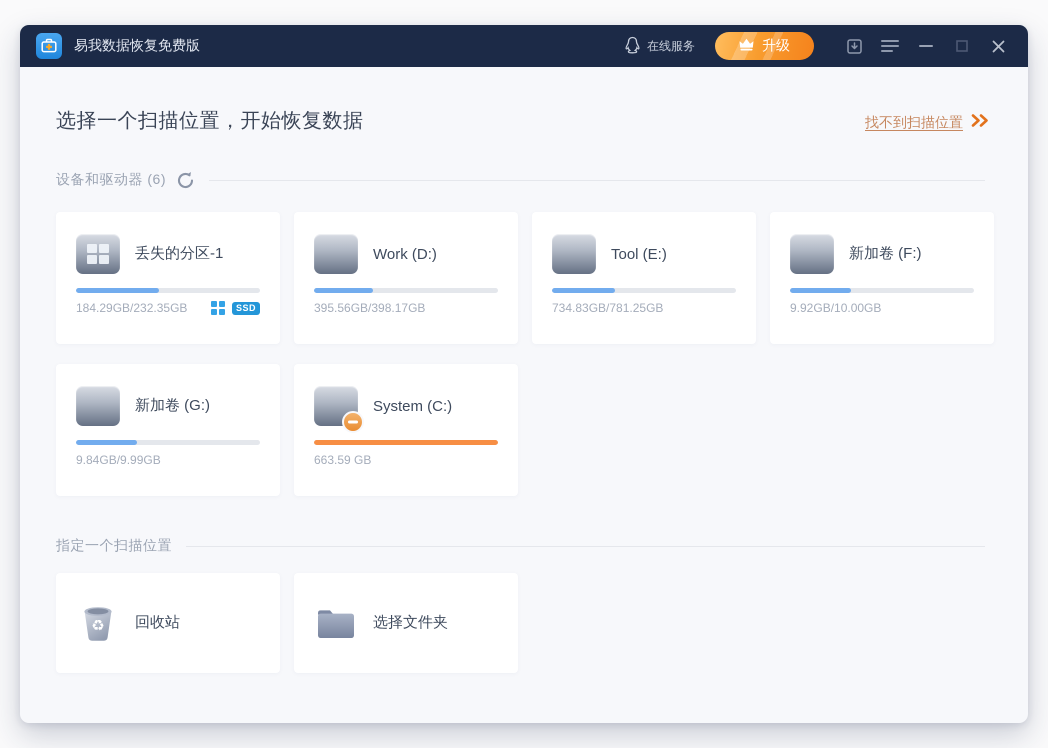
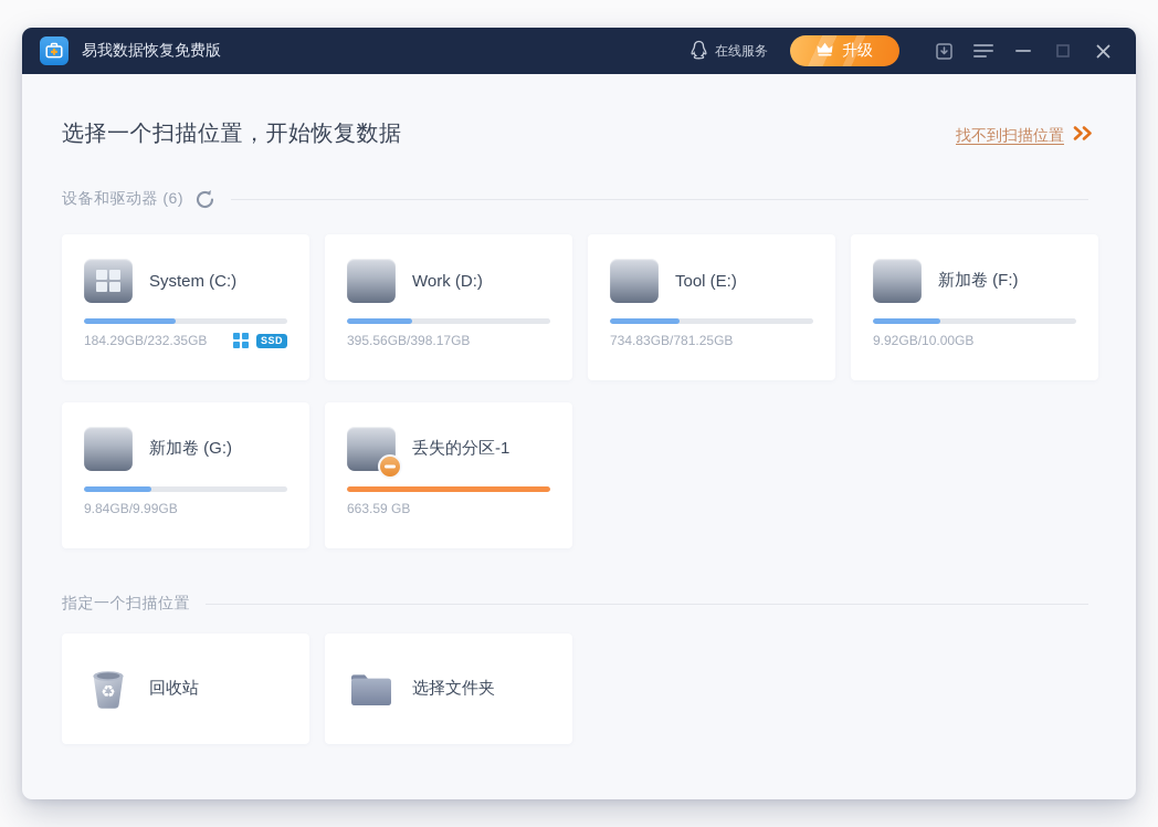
  易我数据恢复免费版
  在线服务
  选择一个扫描位置，开始恢复数据
  找不到扫描位置
  设备和驱动器 (6)
- 丢失的分区-1
+ System (C:)
  184.29GB/232.35GB
  SSD
  Work (D:)
  395.56GB/398.17GB
  Tool (E:)
  734.83GB/781.25GB
  新加卷 (F:)
  9.92GB/10.00GB
  新加卷 (G:)
  9.84GB/9.99GB
- System (C:)
+ 丢失的分区-1
  663.59 GB
  指定一个扫描位置
  ♻
  回收站
  选择文件夹
